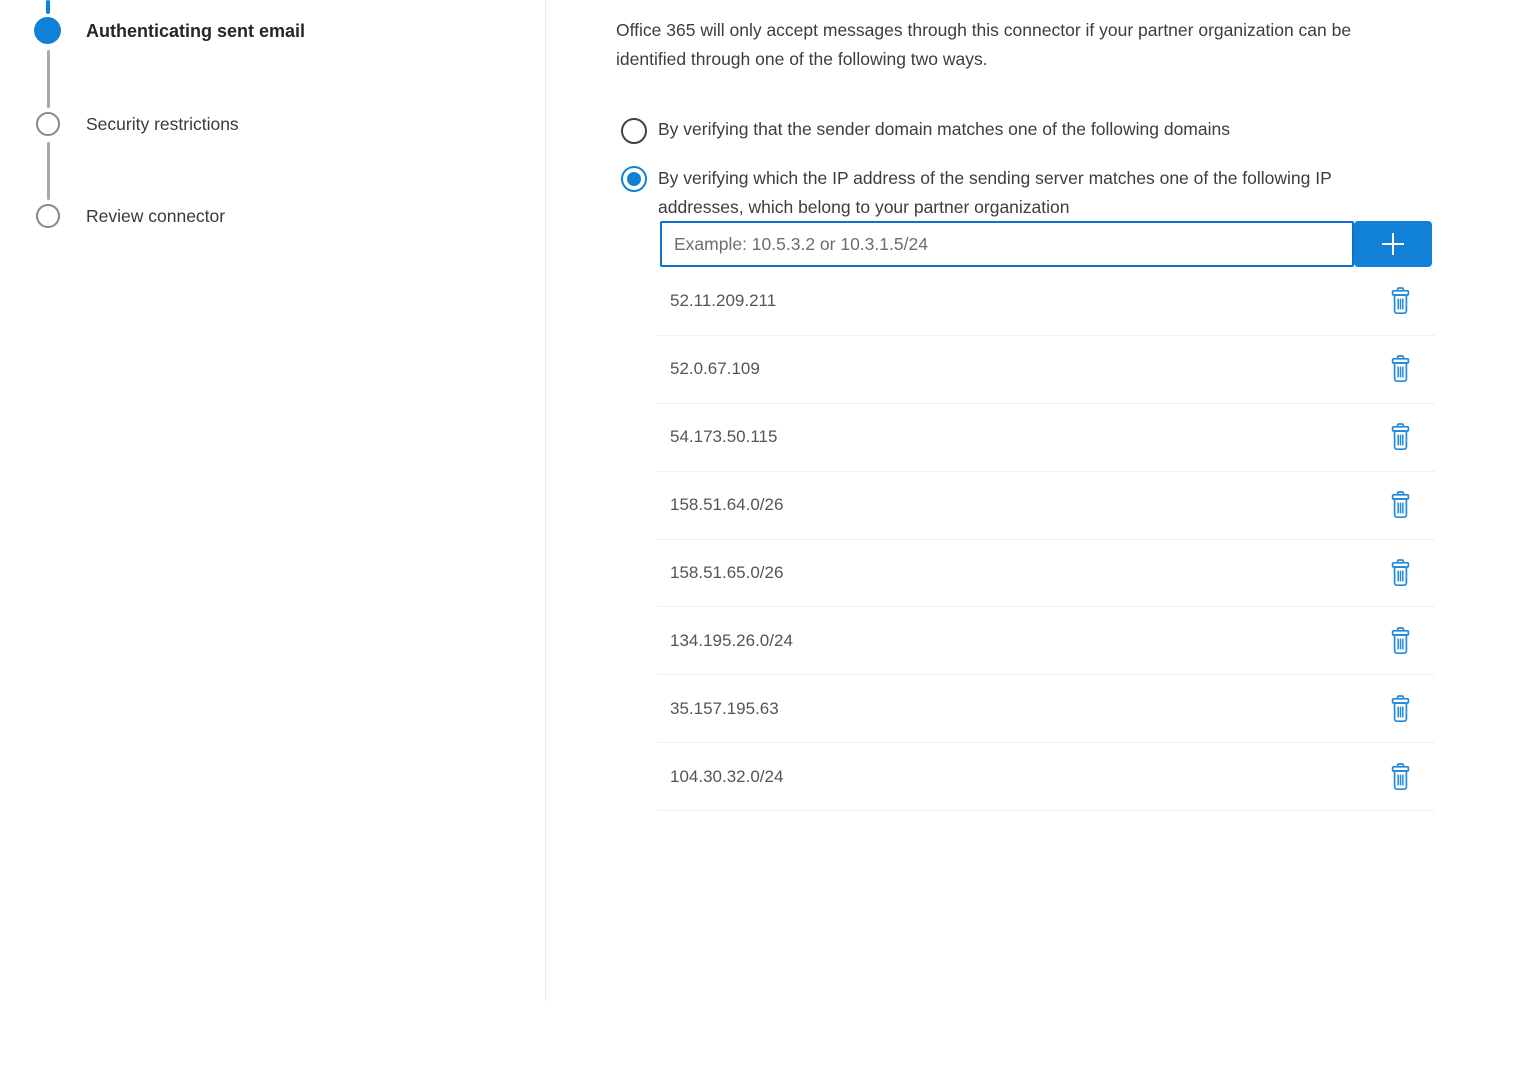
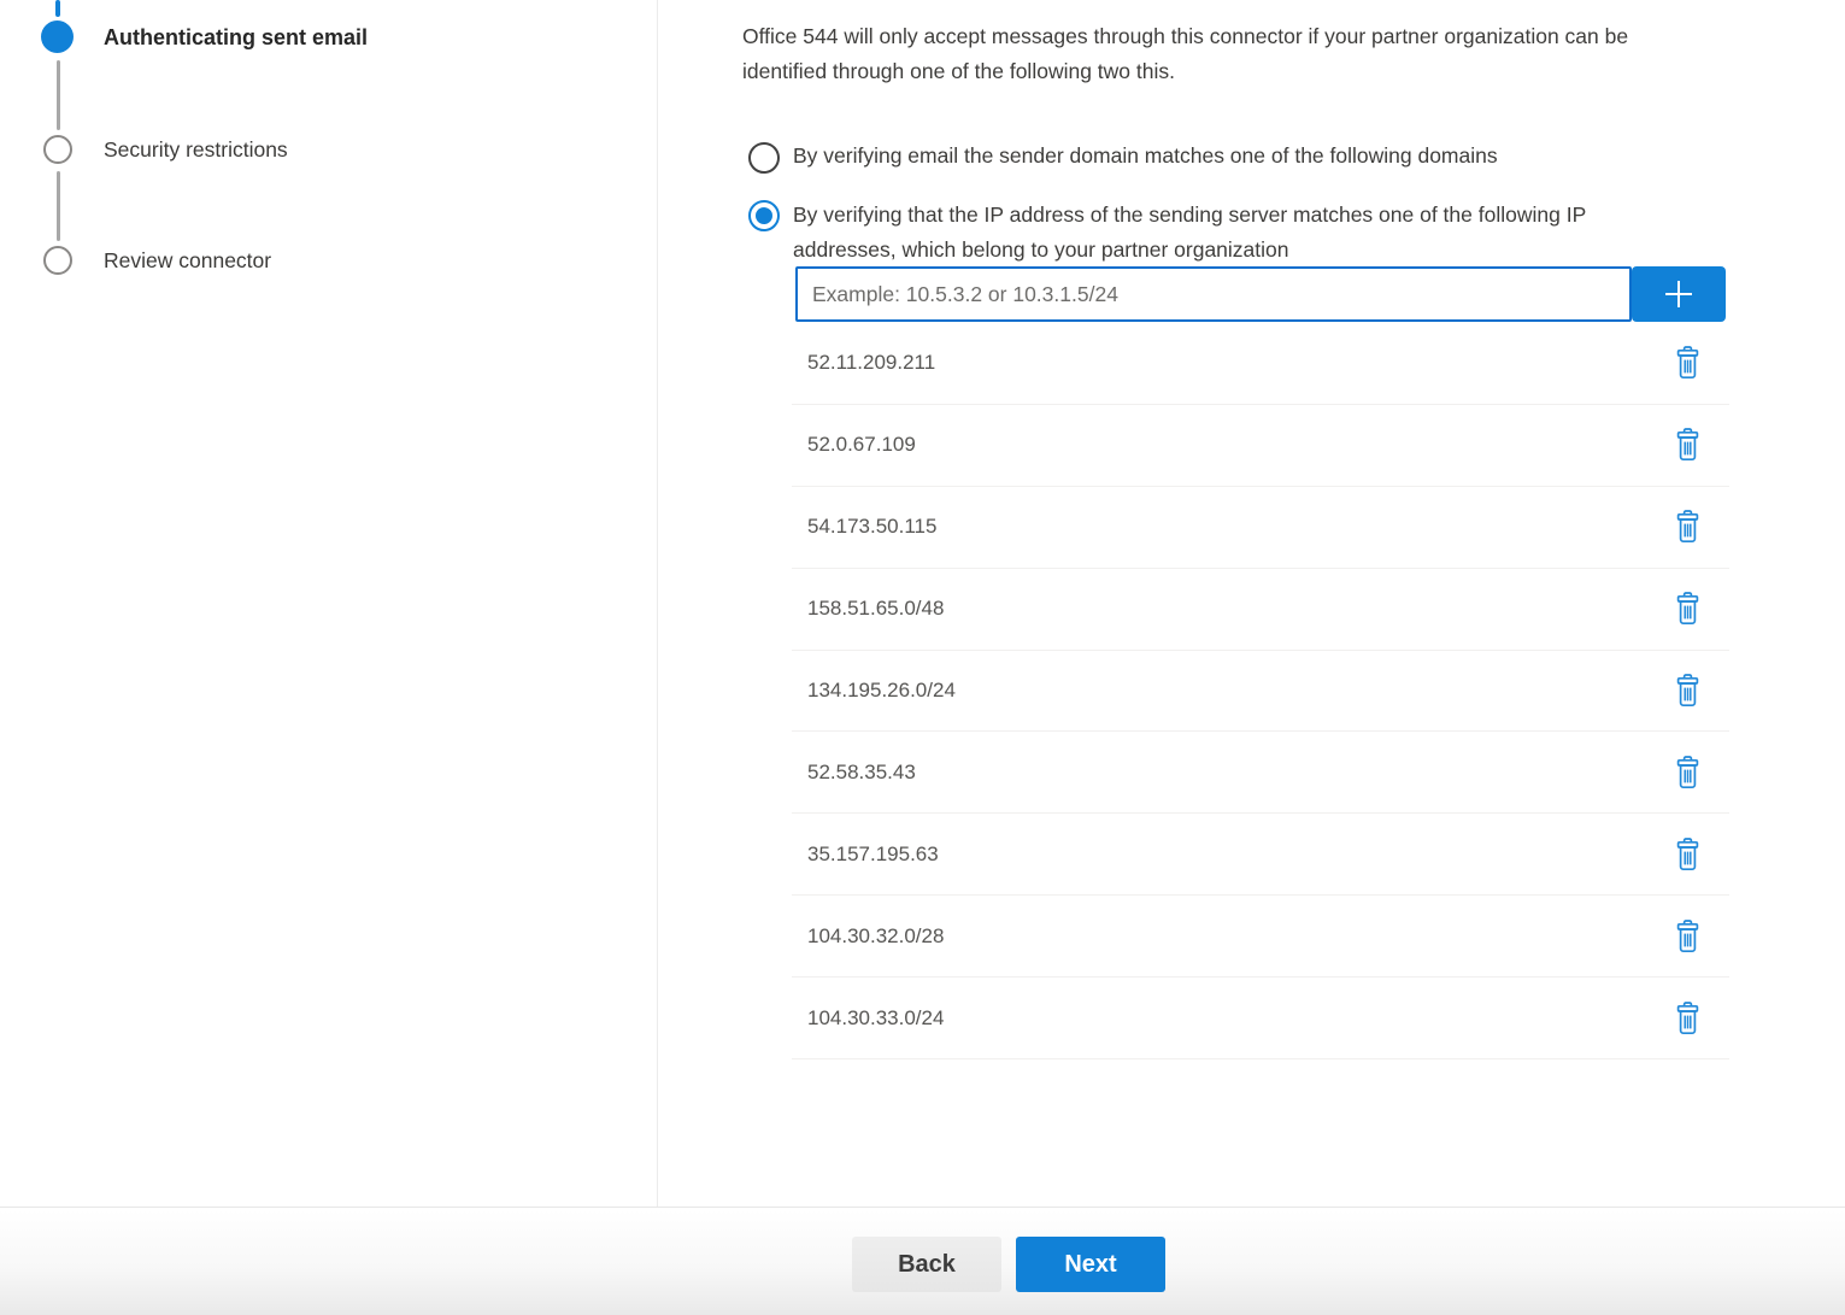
  Authenticating sent email
  Security restrictions
  Review connector
- Office 365 will only accept messages through this connector if your partner organization can be
+ Office 544 will only accept messages through this connector if your partner organization can be
- identified through one of the following two ways.
+ identified through one of the following two this.
- By verifying that the sender domain matches one of the following domains
+ By verifying email the sender domain matches one of the following domains
- By verifying which the IP address of the sending server matches one of the following IP
+ By verifying that the IP address of the sending server matches one of the following IP
  addresses, which belong to your partner organization
  Example: 10.5.3.2 or 10.3.1.5/24
  52.11.209.211
  52.0.67.109
  54.173.50.115
- 158.51.64.0/26
- 158.51.65.0/26
+ 158.51.65.0/48
  134.195.26.0/24
+ 52.58.35.43
  35.157.195.63
- 104.30.32.0/24
+ 104.30.32.0/28
+ 104.30.33.0/24
+ Back
+ Next
